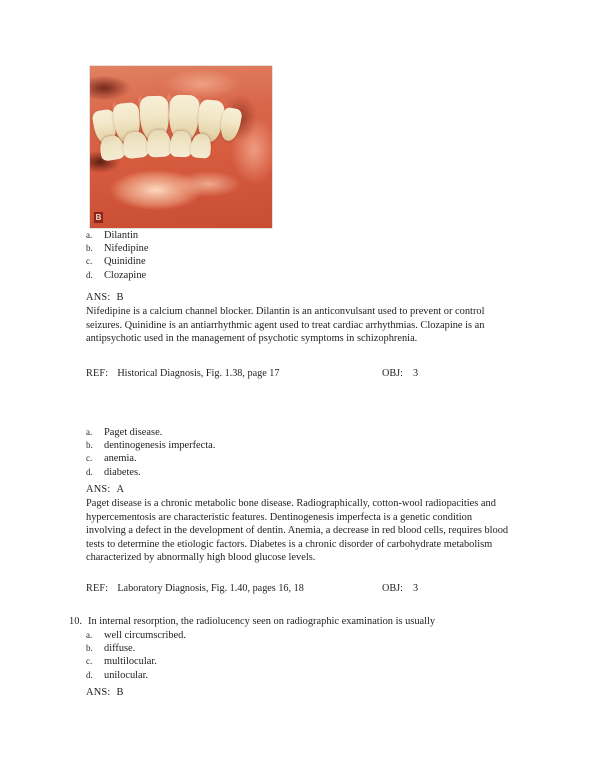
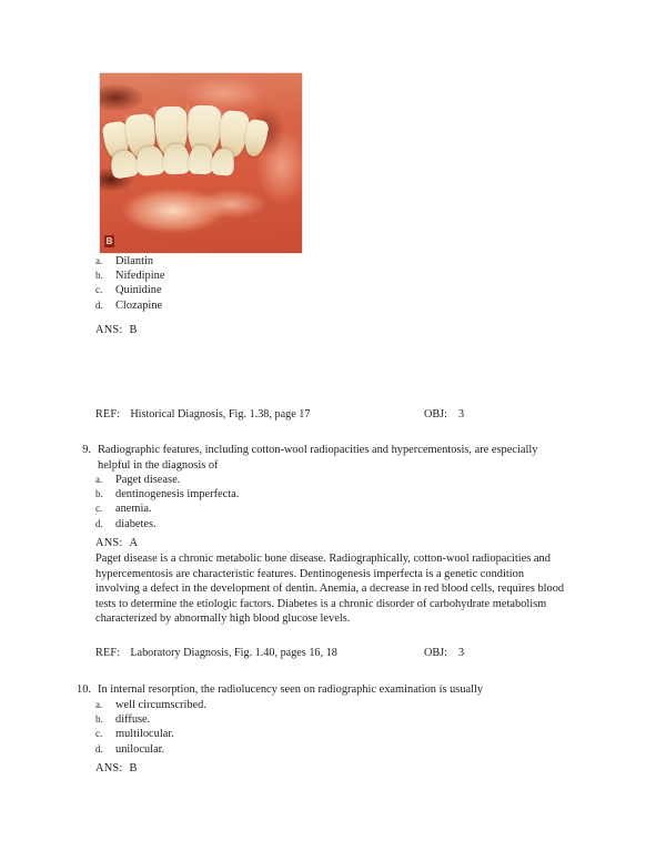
  B
  a.
  Dilantin
  b.
  Nifedipine
  c.
  Quinidine
  d.
  Clozapine
  ANS: B
- Nifedipine is a calcium channel blocker. Dilantin is an anticonvulsant used to prevent or control seizures. Quinidine is an antiarrhythmic agent used to treat cardiac arrhythmias. Clozapine is an antipsychotic used in the management of psychotic symptoms in schizophrenia.
  REF: Historical Diagnosis, Fig. 1.38, page 17
  OBJ: 3
+ 9.
+ Radiographic features, including cotton-wool radiopacities and hypercementosis, are especially helpful in the diagnosis of
  a.
  Paget disease.
  b.
  dentinogenesis imperfecta.
  c.
  anemia.
  d.
  diabetes.
  ANS: A
  Paget disease is a chronic metabolic bone disease. Radiographically, cotton-wool radiopacities and hypercementosis are characteristic features. Dentinogenesis imperfecta is a genetic condition involving a defect in the development of dentin. Anemia, a decrease in red blood cells, requires blood tests to determine the etiologic factors. Diabetes is a chronic disorder of carbohydrate metabolism characterized by abnormally high blood glucose levels.
  REF: Laboratory Diagnosis, Fig. 1.40, pages 16, 18
  OBJ: 3
  10.
  In internal resorption, the radiolucency seen on radiographic examination is usually
  a.
  well circumscribed.
  b.
  diffuse.
  c.
  multilocular.
  d.
  unilocular.
  ANS: B
